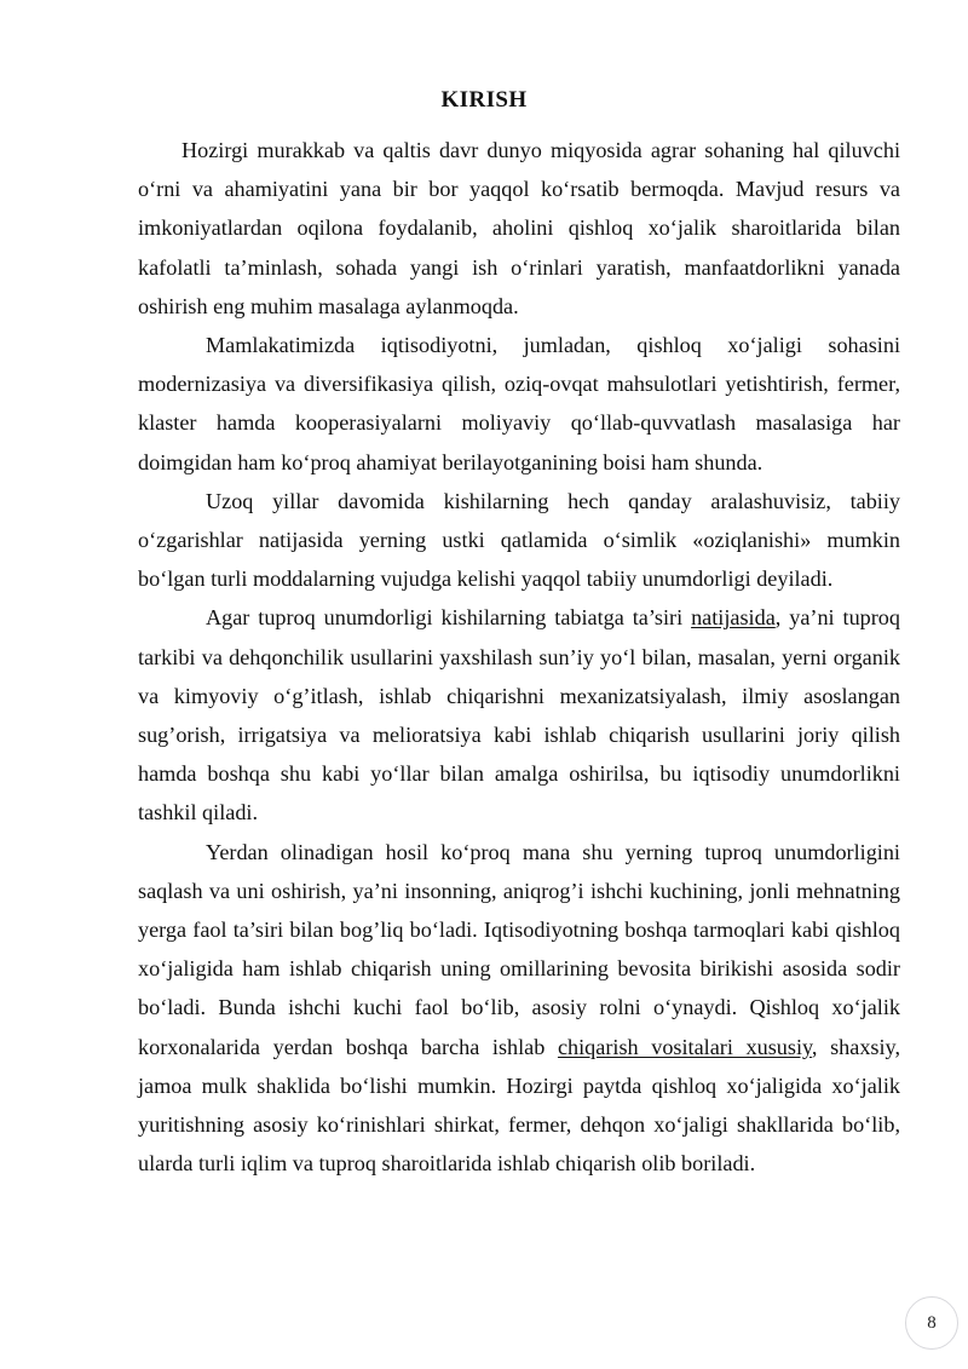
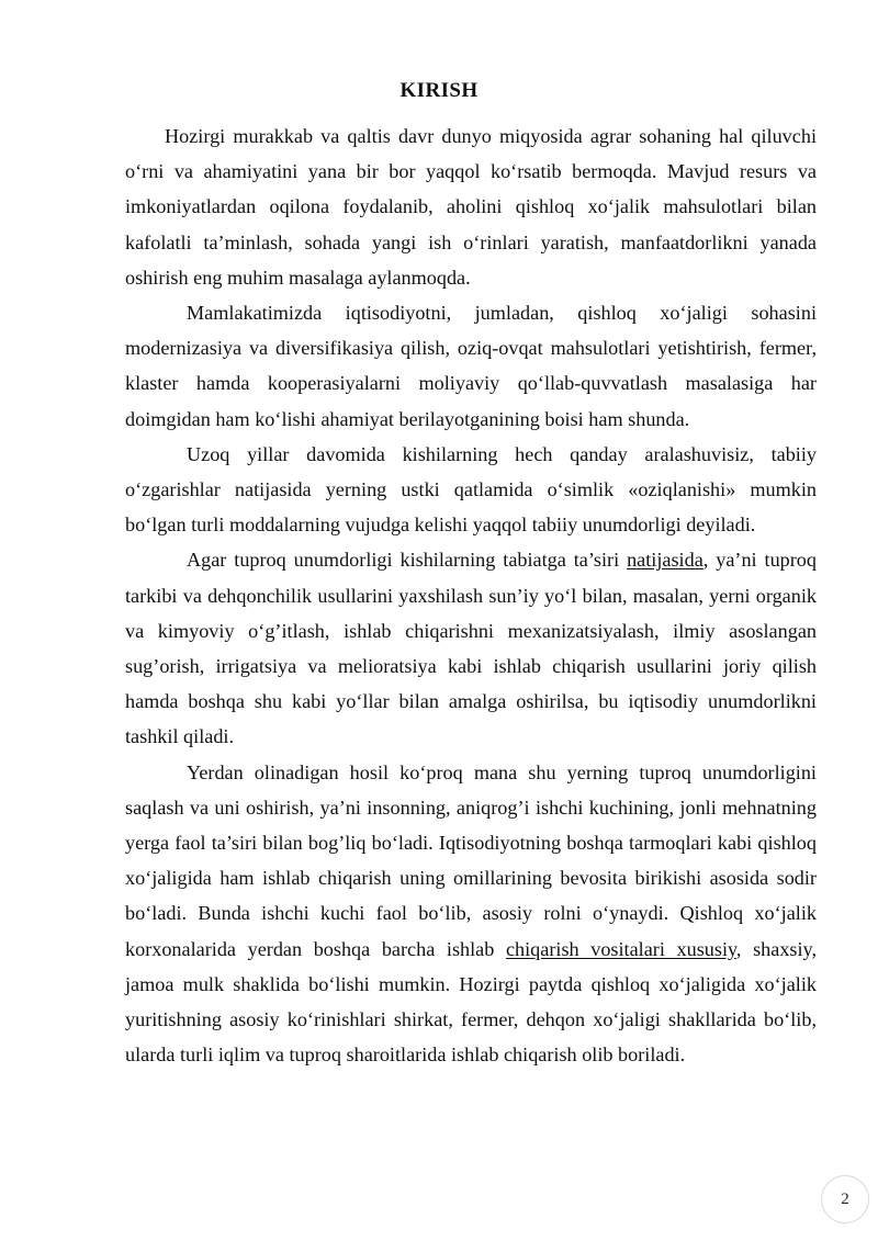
  KIRISH
- Hozirgi murakkab va qaltis davr dunyo miqyosida agrar sohaning hal qiluvchi o‘rni va ahamiyatini yana bir bor yaqqol ko‘rsatib bermoqda. Mavjud resurs va imkoniyatlardan oqilona foydalanib, aholini qishloq xo‘jalik sharoitlarida bilan kafolatli ta’minlash, sohada yangi ish o‘rinlari yaratish, manfaatdorlikni yanada oshirish eng muhim masalaga aylanmoqda.
+ Hozirgi murakkab va qaltis davr dunyo miqyosida agrar sohaning hal qiluvchi o‘rni va ahamiyatini yana bir bor yaqqol ko‘rsatib bermoqda. Mavjud resurs va imkoniyatlardan oqilona foydalanib, aholini qishloq xo‘jalik mahsulotlari bilan kafolatli ta’minlash, sohada yangi ish o‘rinlari yaratish, manfaatdorlikni yanada oshirish eng muhim masalaga aylanmoqda.
- Mamlakatimizda iqtisodiyotni, jumladan, qishloq xo‘jaligi sohasini modernizasiya va diversifikasiya qilish, oziq-ovqat mahsulotlari yetishtirish, fermer, klaster hamda kooperasiyalarni moliyaviy qo‘llab-quvvatlash masalasiga har doimgidan ham ko‘proq ahamiyat berilayotganining boisi ham shunda.
+ Mamlakatimizda iqtisodiyotni, jumladan, qishloq xo‘jaligi sohasini modernizasiya va diversifikasiya qilish, oziq-ovqat mahsulotlari yetishtirish, fermer, klaster hamda kooperasiyalarni moliyaviy qo‘llab-quvvatlash masalasiga har doimgidan ham ko‘lishi ahamiyat berilayotganining boisi ham shunda.
  Uzoq yillar davomida kishilarning hech qanday aralashuvisiz, tabiiy o‘zgarishlar natijasida yerning ustki qatlamida o‘simlik «oziqlanishi» mumkin bo‘lgan turli moddalarning vujudga kelishi yaqqol tabiiy unumdorligi deyiladi.
  Agar tuproq unumdorligi kishilarning tabiatga ta’siri natijasida, ya’ni tuproq tarkibi va dehqonchilik usullarini yaxshilash sun’iy yo‘l bilan, masalan, yerni organik va kimyoviy o‘g’itlash, ishlab chiqarishni mexanizatsiyalash, ilmiy asoslangan sug’orish, irrigatsiya va melioratsiya kabi ishlab chiqarish usullarini joriy qilish hamda boshqa shu kabi yo‘llar bilan amalga oshirilsa, bu iqtisodiy unumdorlikni tashkil qiladi.
  Yerdan olinadigan hosil ko‘proq mana shu yerning tuproq unumdorligini saqlash va uni oshirish, ya’ni insonning, aniqrog’i ishchi kuchining, jonli mehnatning yerga faol ta’siri bilan bog’liq bo‘ladi. Iqtisodiyotning boshqa tarmoqlari kabi qishloq xo‘jaligida ham ishlab chiqarish uning omillarining bevosita birikishi asosida sodir bo‘ladi. Bunda ishchi kuchi faol bo‘lib, asosiy rolni o‘ynaydi. Qishloq xo‘jalik korxonalarida yerdan boshqa barcha ishlab chiqarish vositalari xususiy, shaxsiy, jamoa mulk shaklida bo‘lishi mumkin. Hozirgi paytda qishloq xo‘jaligida xo‘jalik yuritishning asosiy ko‘rinishlari shirkat, fermer, dehqon xo‘jaligi shakllarida bo‘lib, ularda turli iqlim va tuproq sharoitlarida ishlab chiqarish olib boriladi.
- 8
+ 2
